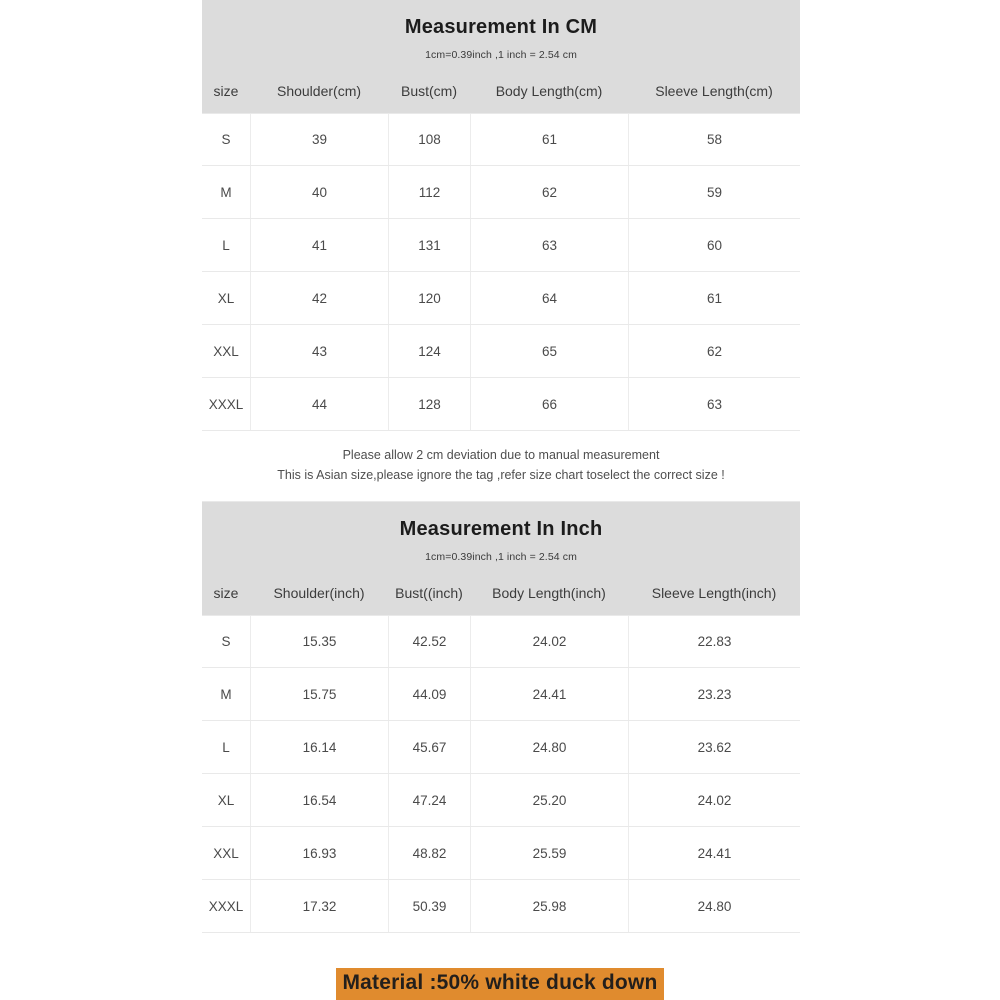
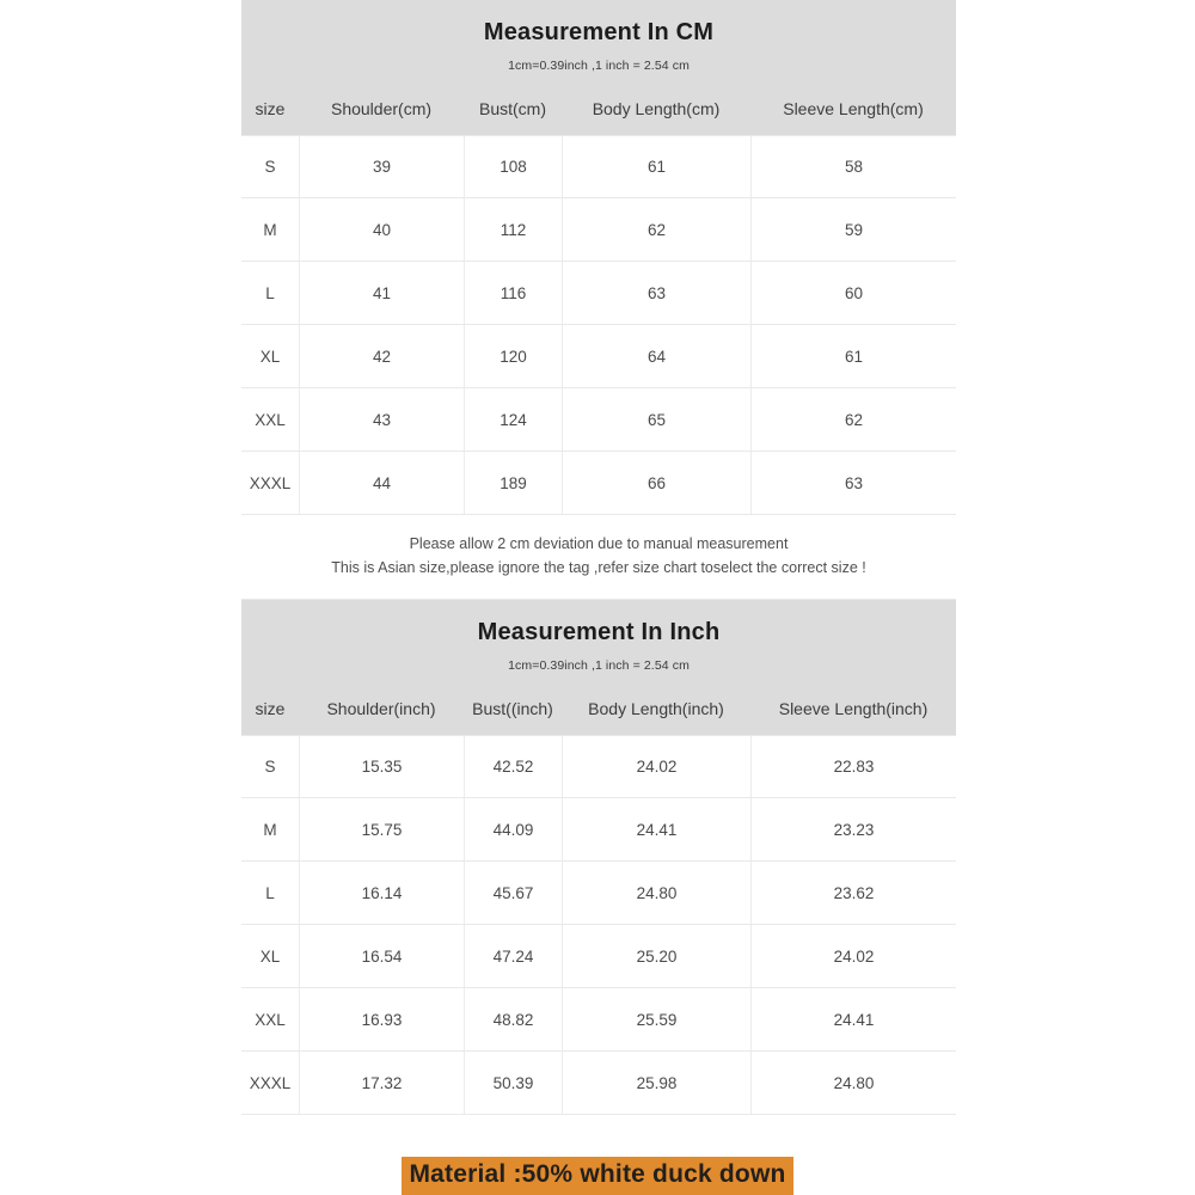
  Measurement In CM
  1cm=0.39inch ,1 inch = 2.54 cm
  size
  Shoulder(cm)
  Bust(cm)
  Body Length(cm)
  Sleeve Length(cm)
  S
  39
  108
  61
  58
  M
  40
  112
  62
  59
  L
  41
- 131
+ 116
  63
  60
  XL
  42
  120
  64
  61
  XXL
  43
  124
  65
  62
  XXXL
  44
- 128
+ 189
  66
  63
  Please allow 2 cm deviation due to manual measurement
  This is Asian size,please ignore the tag ,refer size chart toselect the correct size !
  Measurement In Inch
  1cm=0.39inch ,1 inch = 2.54 cm
  size
  Shoulder(inch)
  Bust((inch)
  Body Length(inch)
  Sleeve Length(inch)
  S
  15.35
  42.52
  24.02
  22.83
  M
  15.75
  44.09
  24.41
  23.23
  L
  16.14
  45.67
  24.80
  23.62
  XL
  16.54
  47.24
  25.20
  24.02
  XXL
  16.93
  48.82
  25.59
  24.41
  XXXL
  17.32
  50.39
  25.98
  24.80
  Material :50% white duck down
